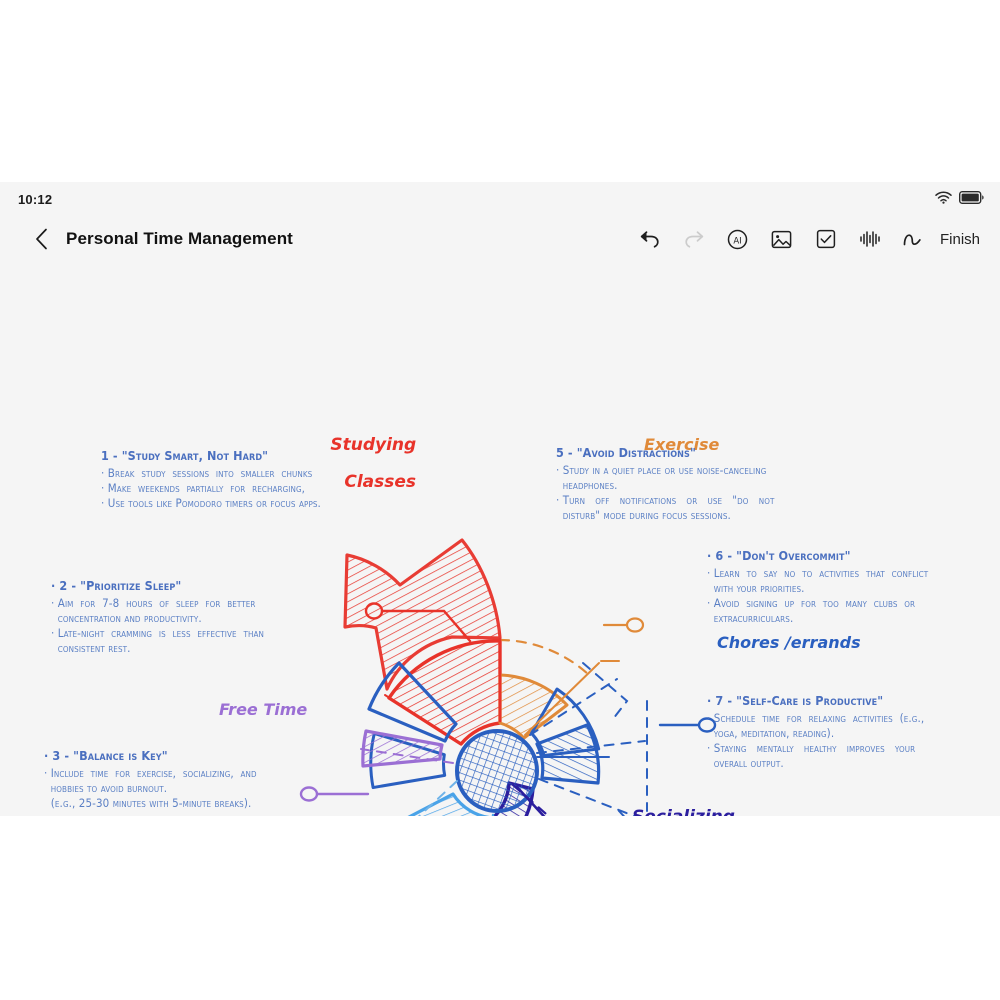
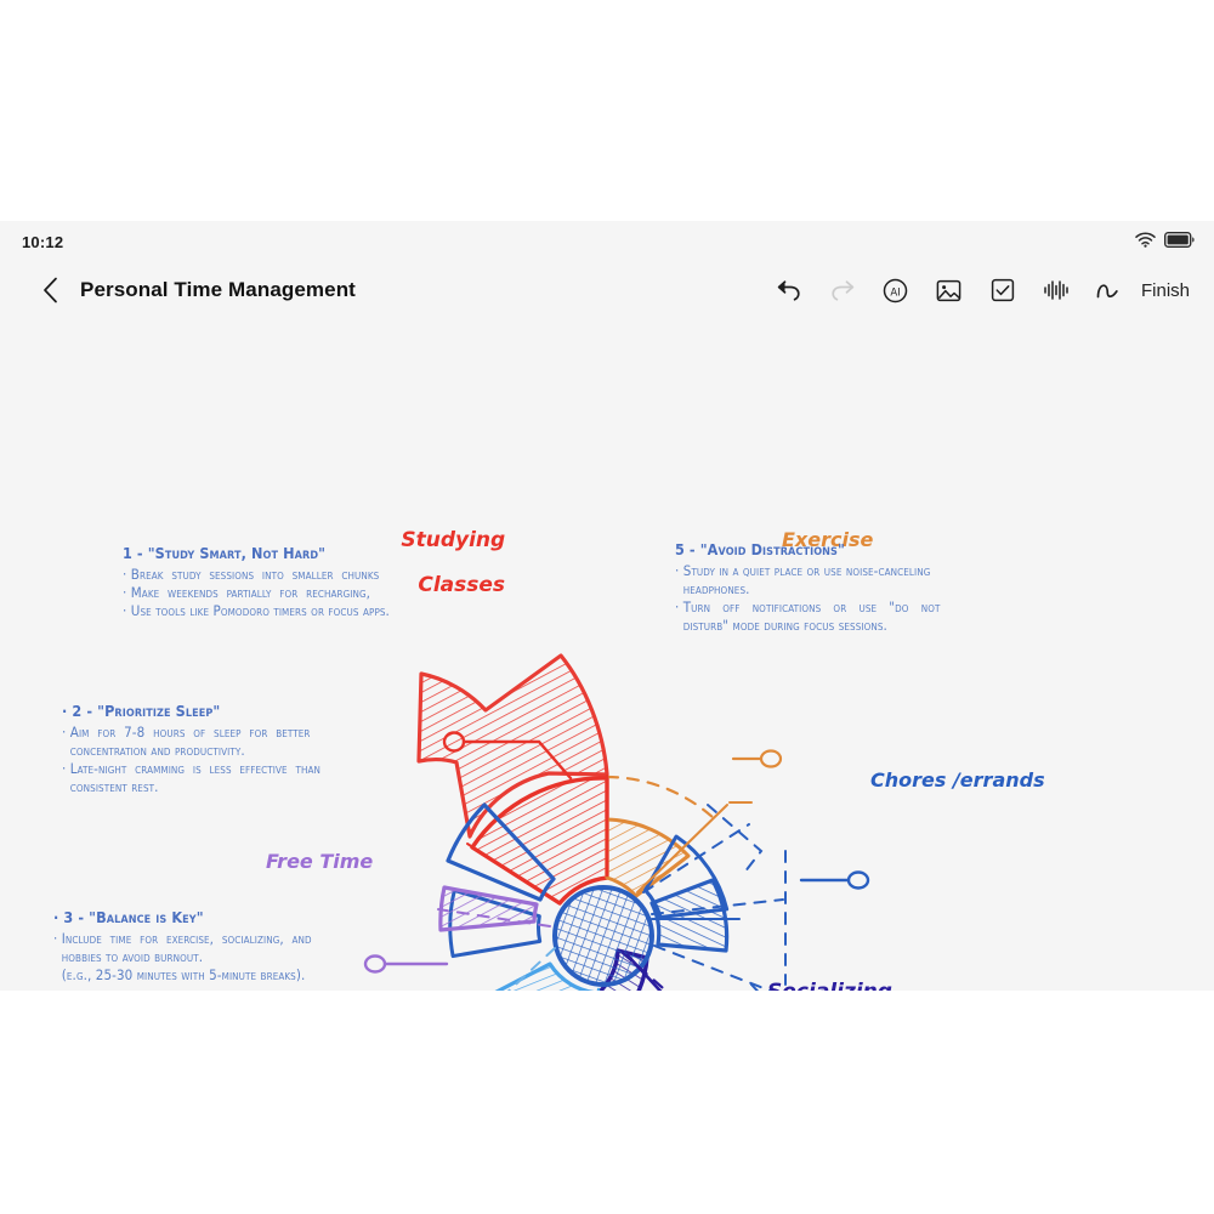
  10:12
  Personal Time Management
  AI
  Finish
  Studying
  Classes
  Exercise
  Chores /errands
  Free Time
  1 - "Study Smart, Not Hard"
  · Break study sessions into smaller chunks
  · Make weekends partially for recharging,
  · Use tools like Pomodoro timers or focus apps.
  · 2 - "Prioritize Sleep"
  · Aim for 7-8 hours of sleep for better
  concentration and productivity.
  · Late-night cramming is less effective than
  consistent rest.
  · 3 - "Balance is Key"
  · Include time for exercise, socializing, and
  hobbies to avoid burnout.
  (e.g., 25-30 minutes with 5-minute breaks).
  5 - "Avoid Distractions"
  · Study in a quiet place or use noise-canceling
  headphones.
  · Turn off notifications or use "do not
  disturb" mode during focus sessions.
- · 6 - "Don't Overcommit"
- · Learn to say no to activities that conflict
- with your priorities.
- · Avoid signing up for too many clubs or
- extracurriculars.
- · 7 - "Self-Care is Productive"
- · Schedule time for relaxing activities (e.g.,
- yoga, meditation, reading).
- · Staying mentally healthy improves your
- overall output.
